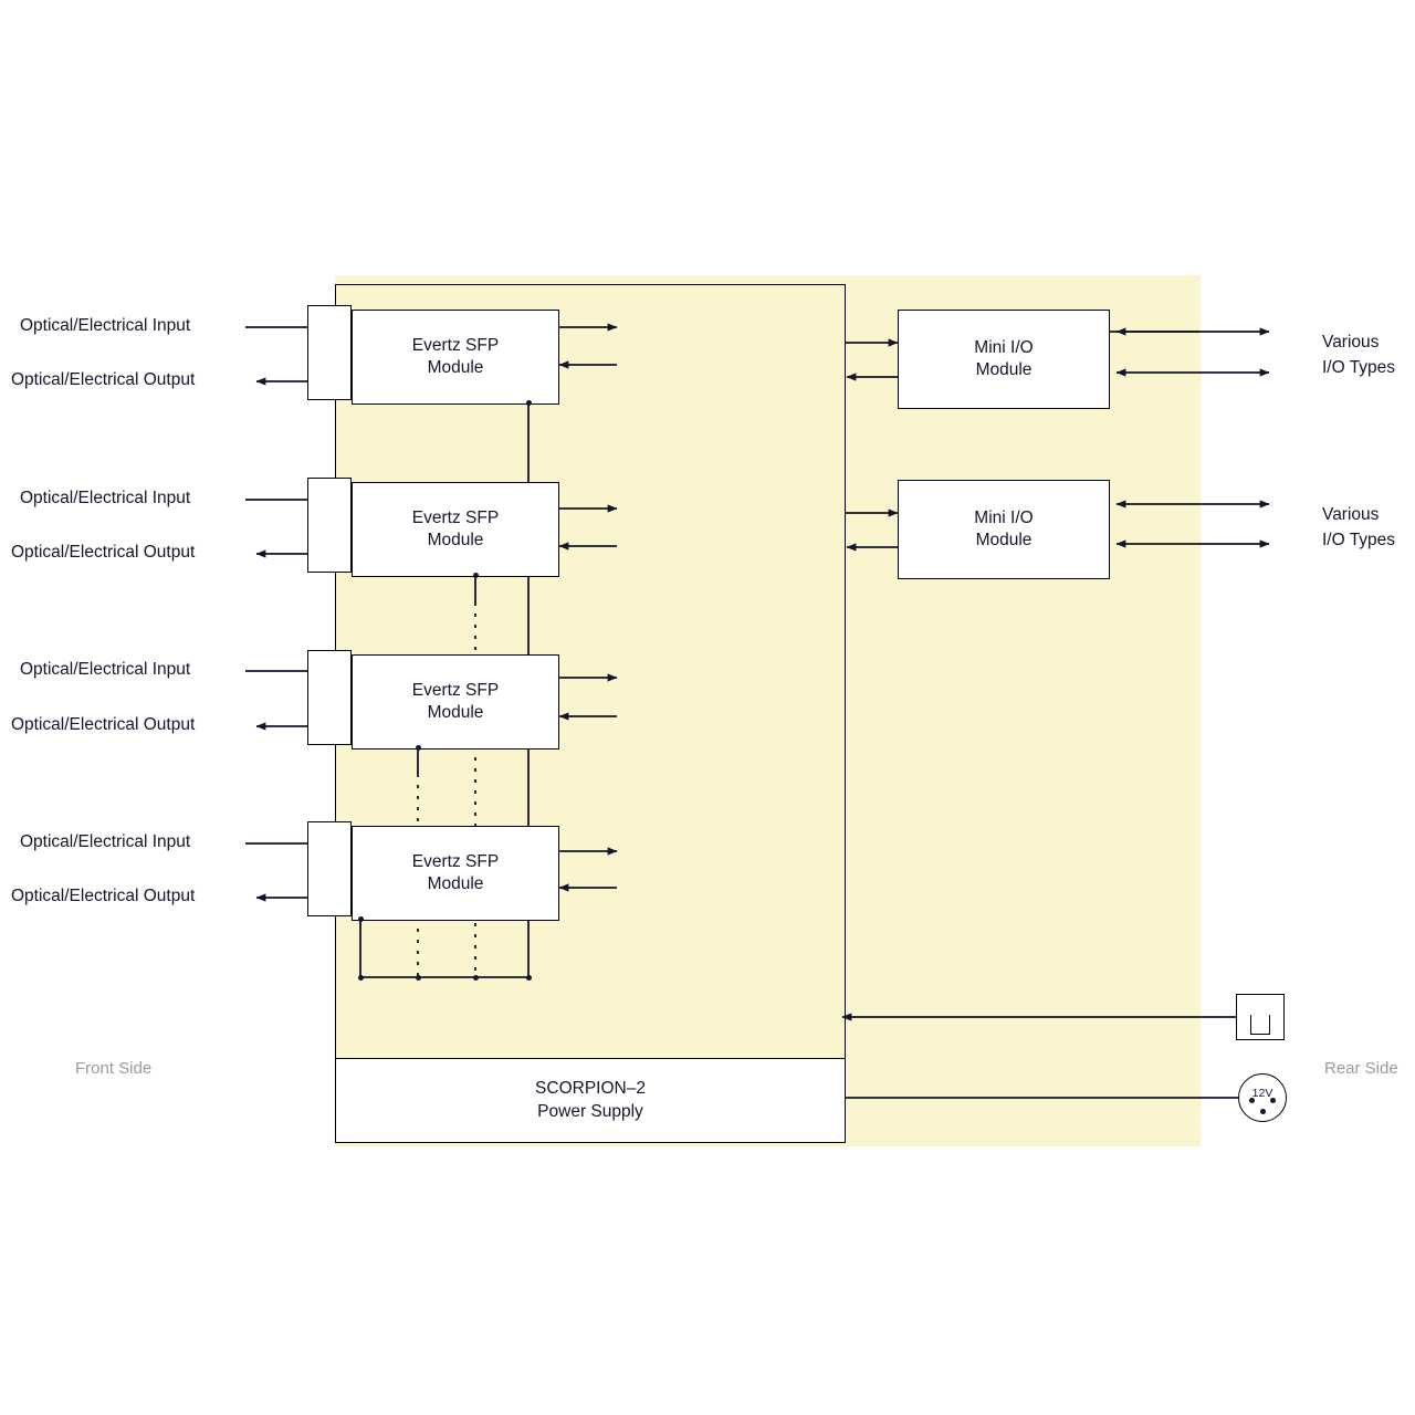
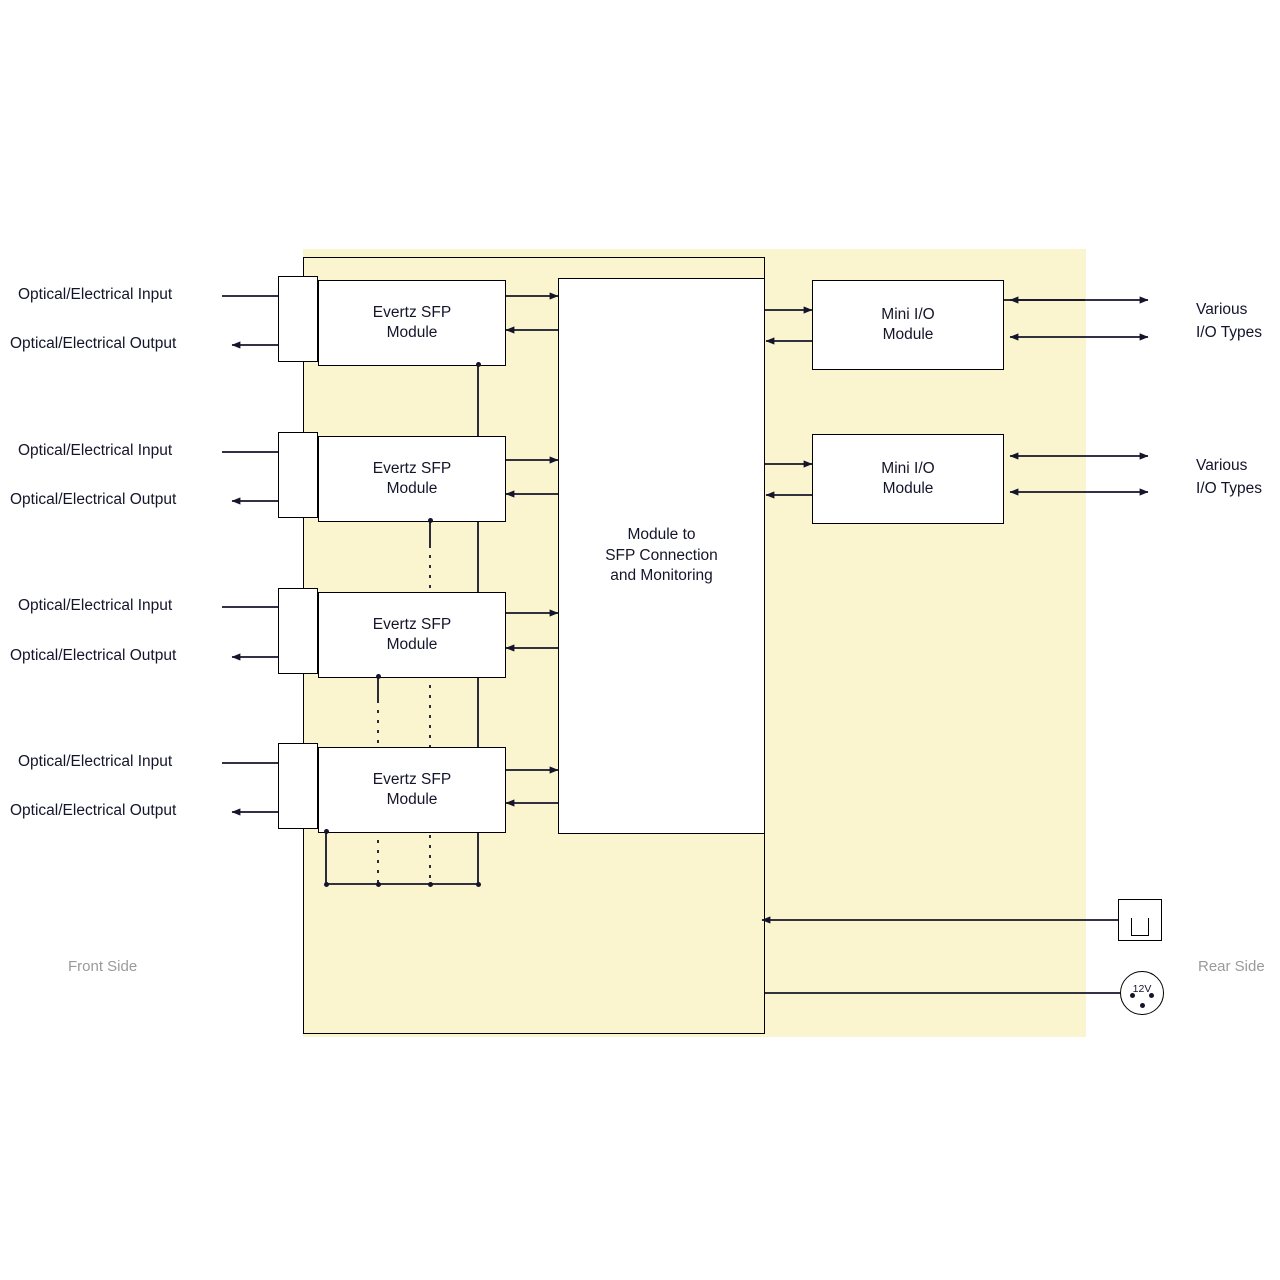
  Optical/Electrical Input
  Optical/Electrical Output
  Optical/Electrical Input
  Optical/Electrical Output
  Optical/Electrical Input
  Optical/Electrical Output
  Optical/Electrical Input
  Optical/Electrical Output
  Evertz SFP
  Module
  Evertz SFP
  Module
  Evertz SFP
  Module
  Evertz SFP
  Module
+ Module to
+ SFP Connection
+ and Monitoring
  Mini I/O
  Module
  Mini I/O
  Module
  Various
  I/O Types
  Various
  I/O Types
- SCORPION–2
- Power Supply
  12V
  Front Side
  Rear Side
